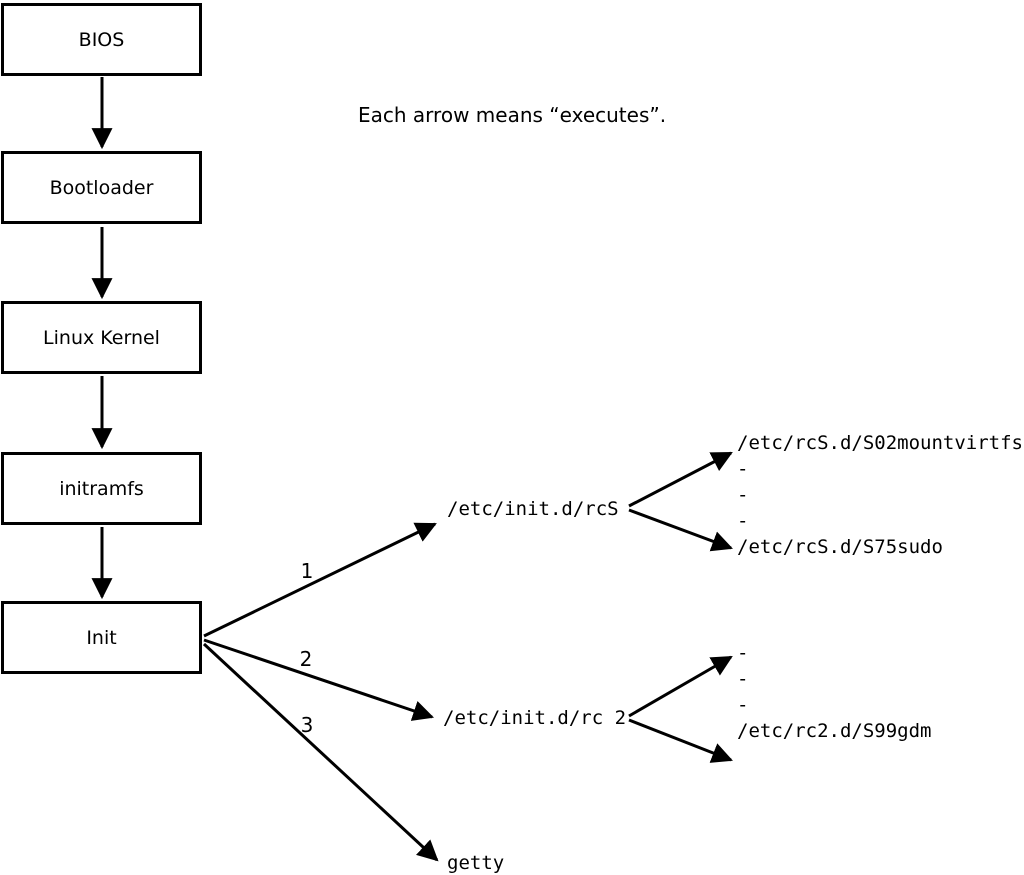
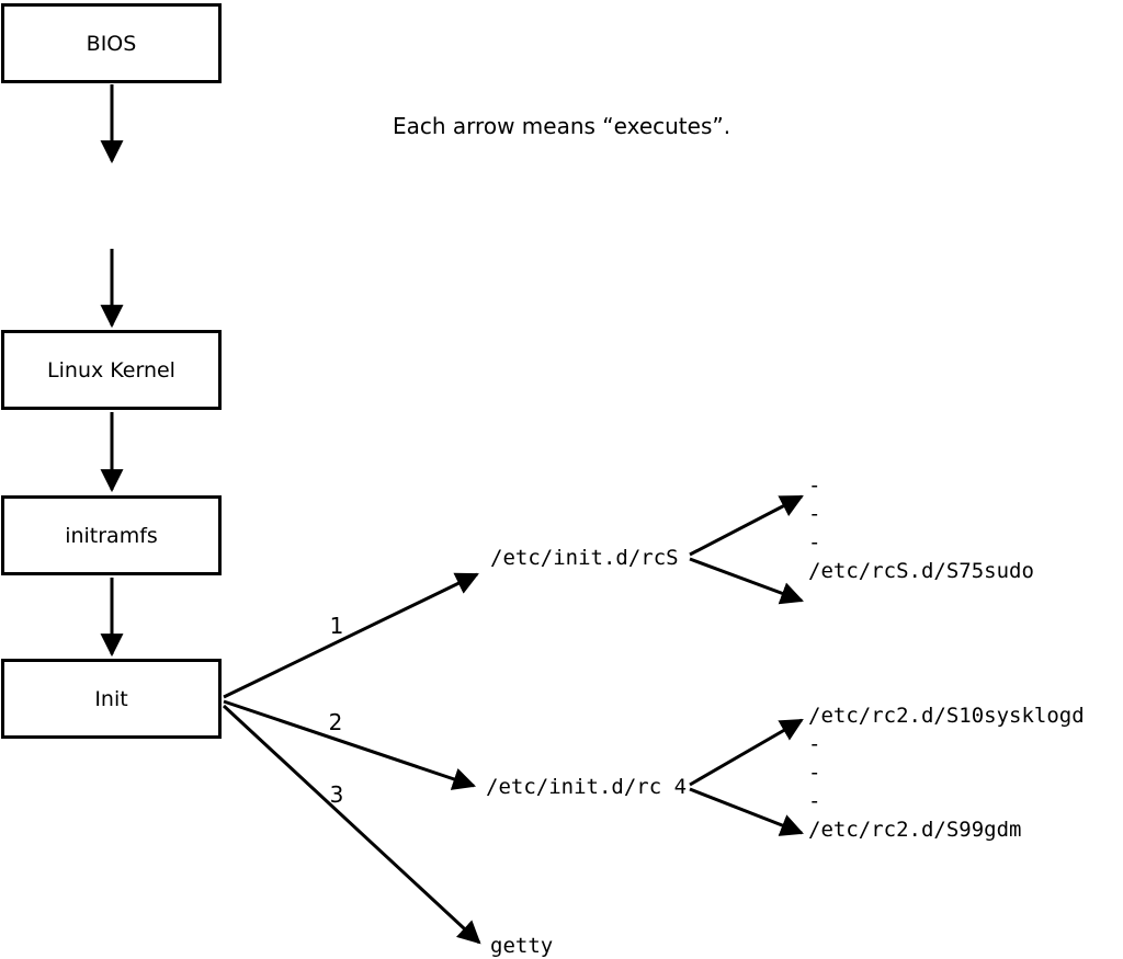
  BIOS
- Bootloader
  Linux Kernel
  initramfs
  Init
  Each arrow means “executes”.
  1
  2
  3
  /etc/init.d/rcS
- /etc/init.d/rc 2
+ /etc/init.d/rc 4
  getty
- /etc/rcS.d/S02mountvirtfs
  -
  -
  -
  /etc/rcS.d/S75sudo
+ /etc/rc2.d/S10sysklogd
  -
  -
  -
  /etc/rc2.d/S99gdm
